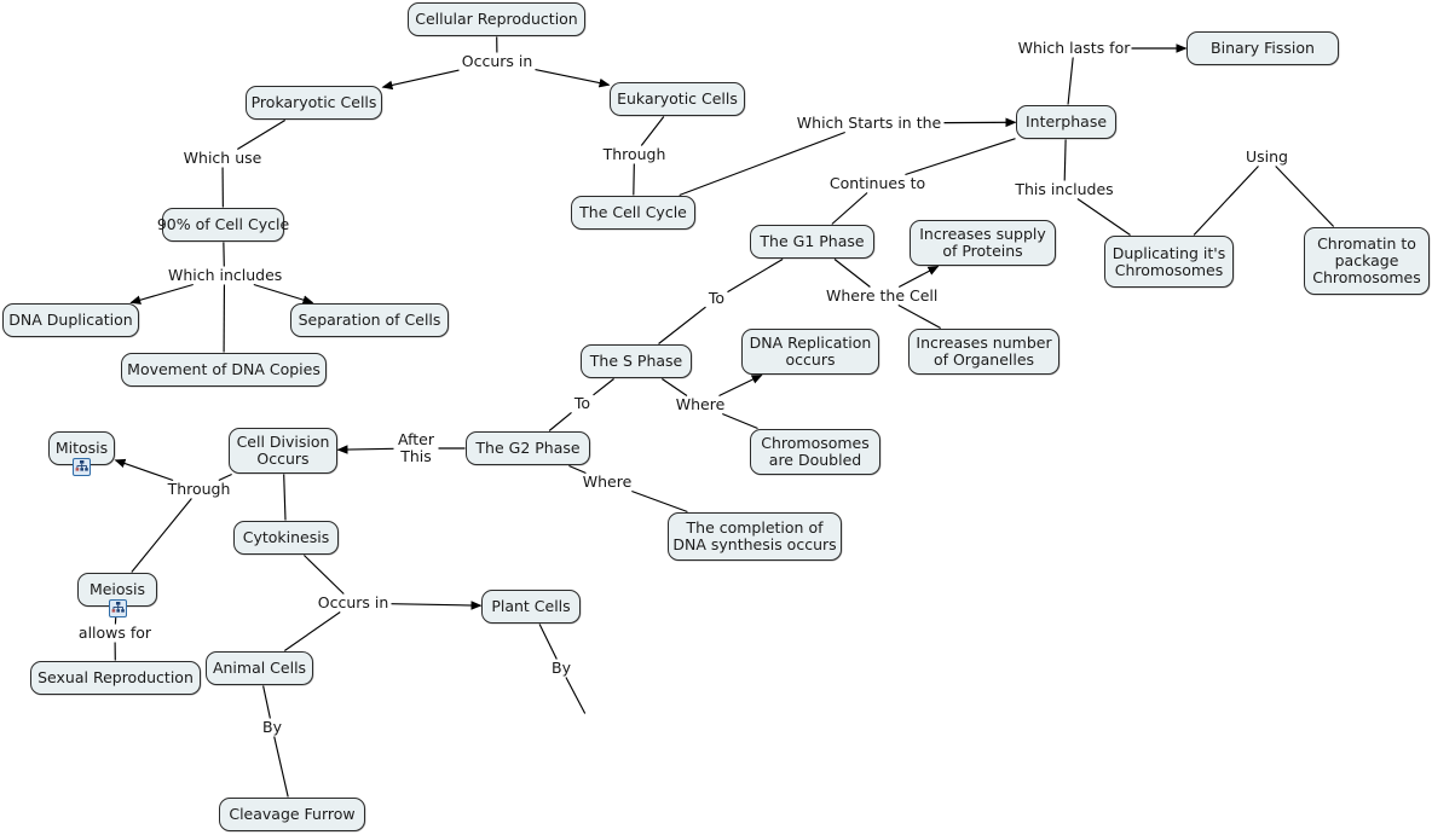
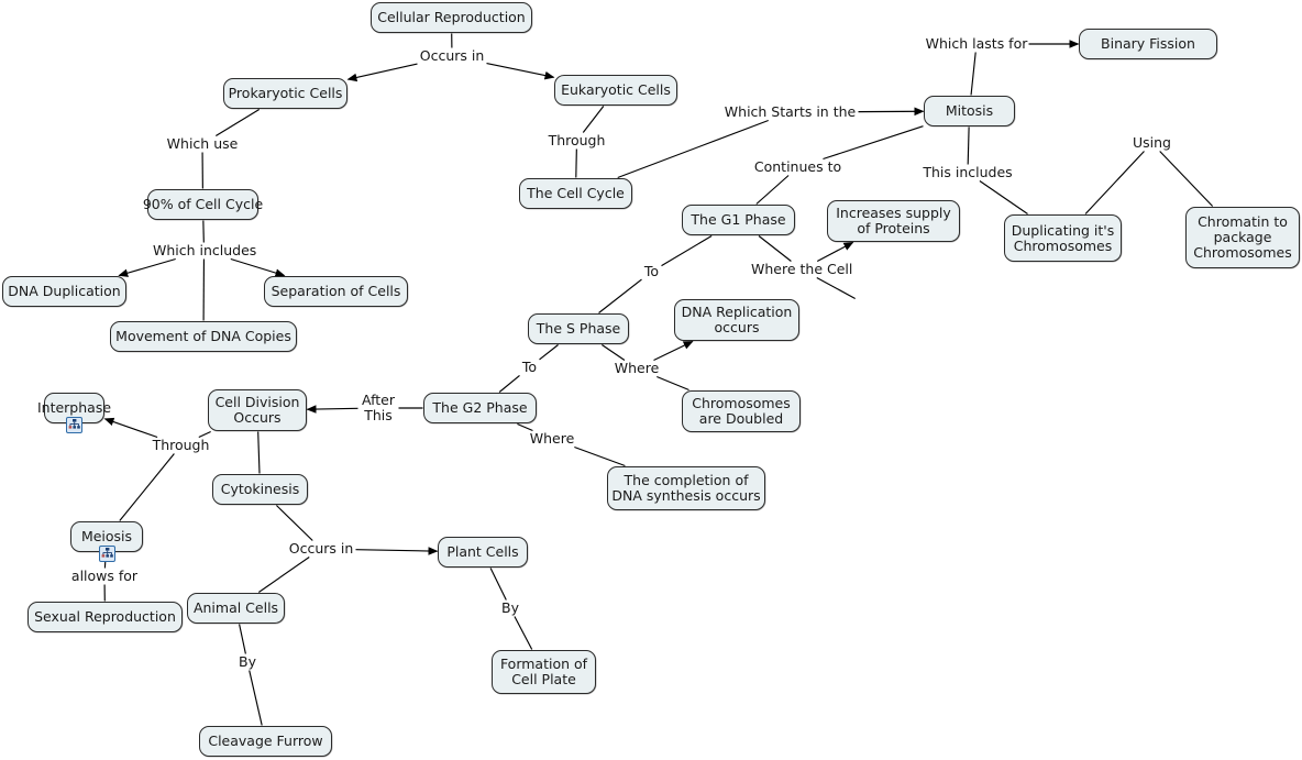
  Cellular Reproduction
  Prokaryotic Cells
  Eukaryotic Cells
  90% of Cell Cycle
  The Cell Cycle
  DNA Duplication
  Separation of Cells
  Movement of DNA Copies
- Interphase
+ Mitosis
  Binary Fission
  The G1 Phase
  Increases supply
  of Proteins
  Duplicating it's
  Chromosomes
  Chromatin to
  package
  Chromosomes
  The S Phase
  DNA Replication
  occurs
- Increases number
- of Organelles
  Chromosomes
  are Doubled
  The G2 Phase
  Cell Division
  Occurs
- Mitosis
+ Interphase
  The completion of
  DNA synthesis occurs
  Cytokinesis
  Meiosis
  Plant Cells
  Sexual Reproduction
  Animal Cells
+ Formation of
+ Cell Plate
  Cleavage Furrow
  Occurs in
  Which use
  Through
  Which Starts in the
  Which lasts for
  Which includes
  Continues to
  This includes
  Using
  To
  Where the Cell
  To
  Where
  After
  This
  Through
  Where
  Occurs in
  allows for
  By
  By
